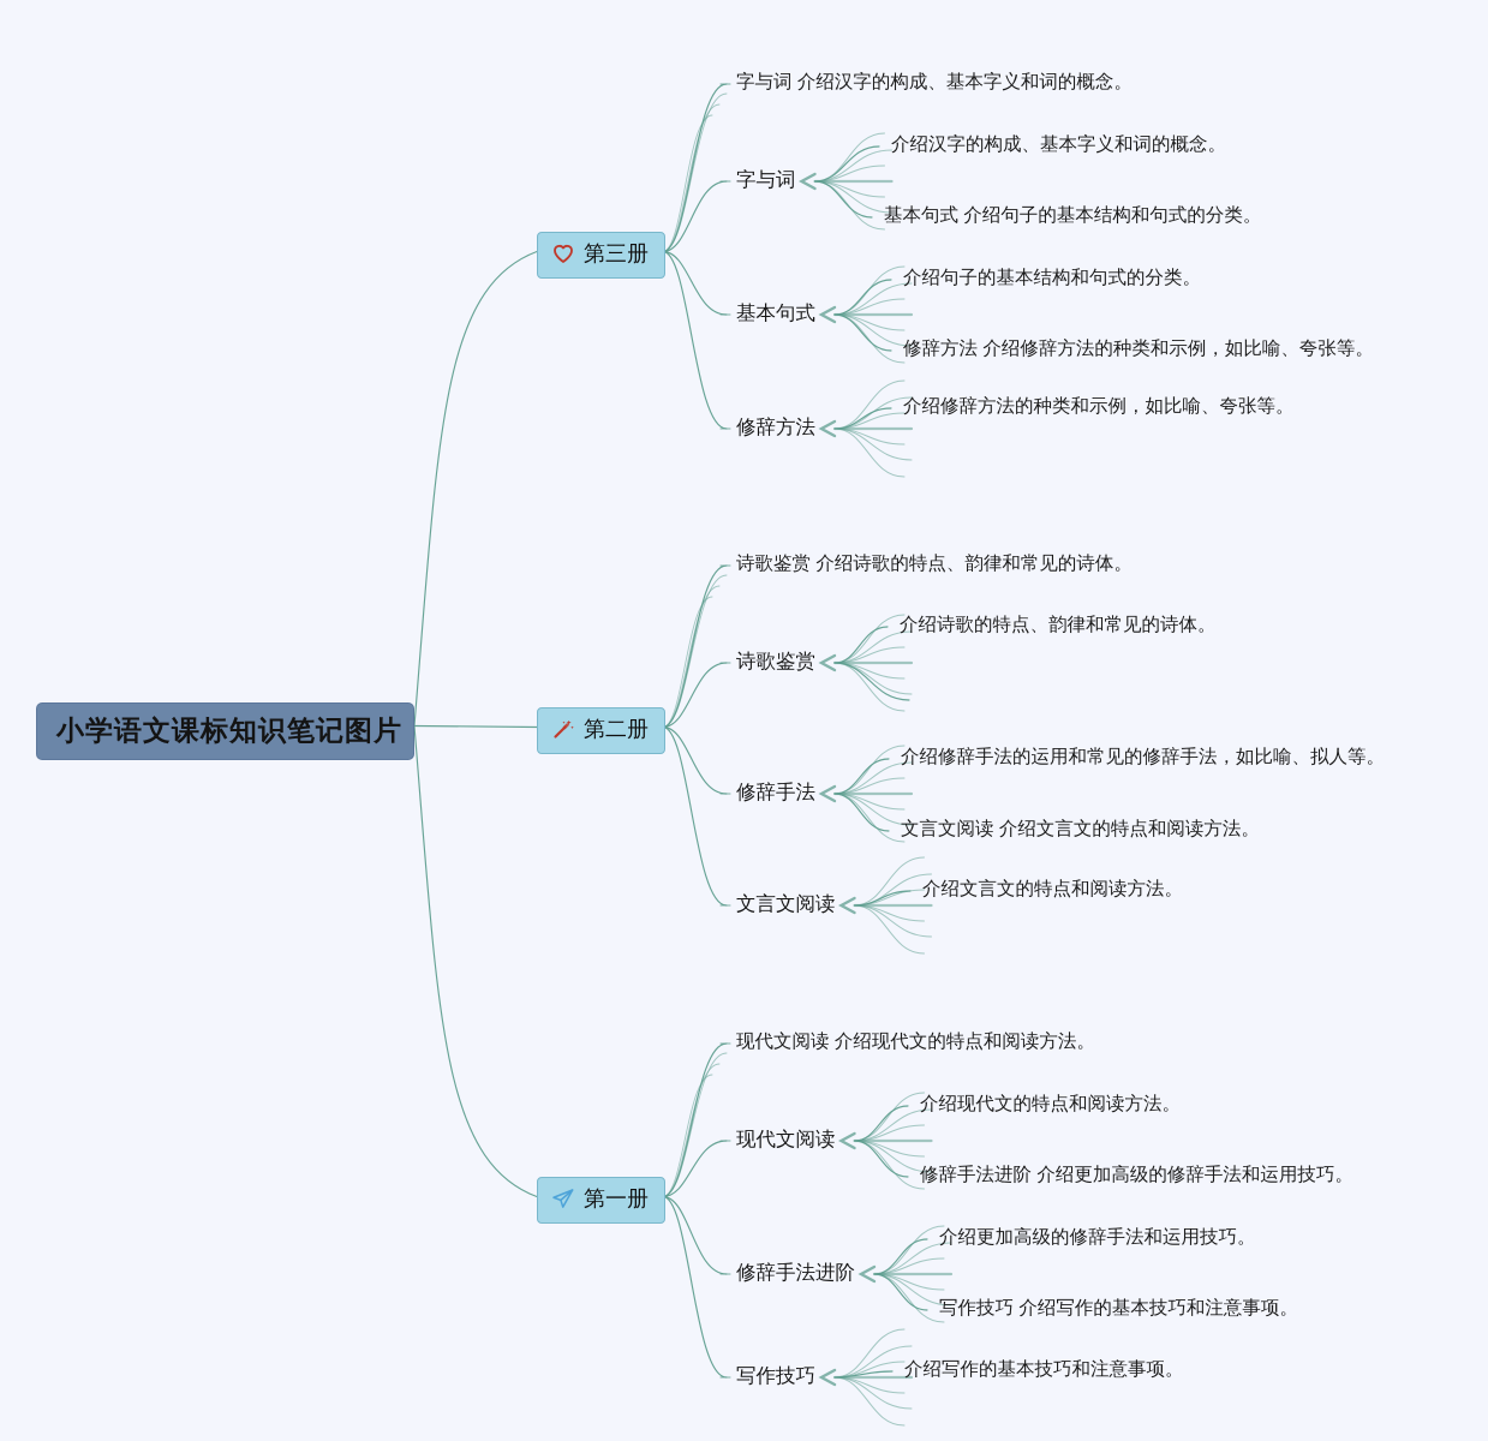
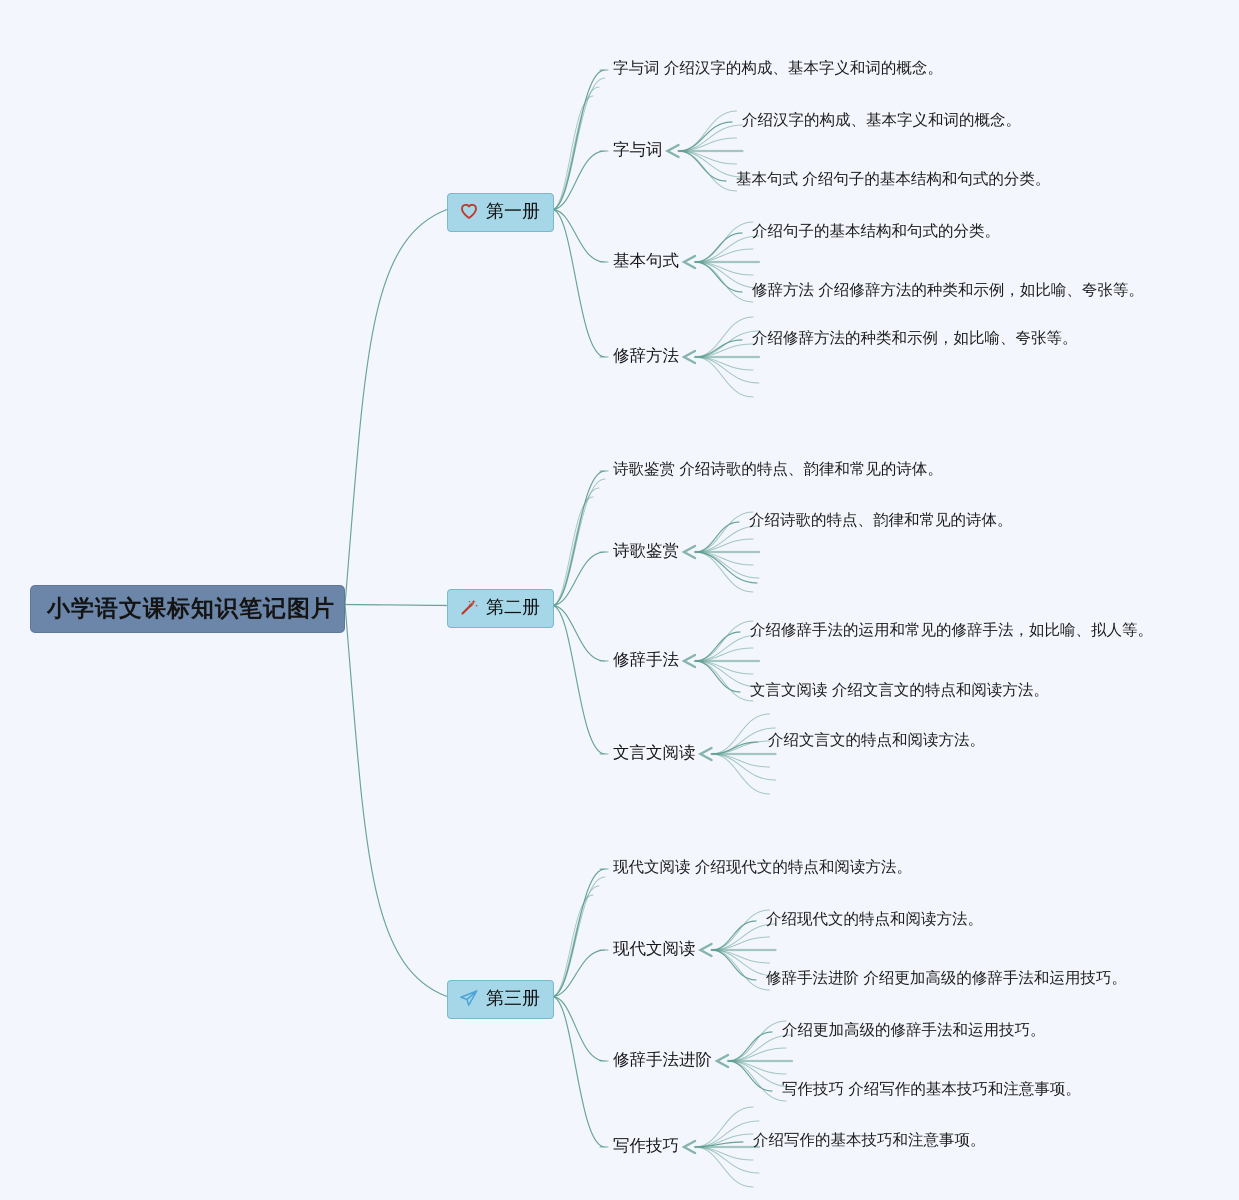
  小学语文课标知识笔记图片
- 第三册
+ 第一册
  字与词 介绍汉字的构成、基本字义和词的概念。
  字与词
  基本句式
  修辞方法
  介绍汉字的构成、基本字义和词的概念。
  基本句式 介绍句子的基本结构和句式的分类。
  介绍句子的基本结构和句式的分类。
  修辞方法 介绍修辞方法的种类和示例，如比喻、夸张等。
  介绍修辞方法的种类和示例，如比喻、夸张等。
  第二册
  诗歌鉴赏 介绍诗歌的特点、韵律和常见的诗体。
  诗歌鉴赏
  修辞手法
  文言文阅读
  介绍诗歌的特点、韵律和常见的诗体。
  介绍修辞手法的运用和常见的修辞手法，如比喻、拟人等。
  文言文阅读 介绍文言文的特点和阅读方法。
  介绍文言文的特点和阅读方法。
- 第一册
+ 第三册
  现代文阅读 介绍现代文的特点和阅读方法。
  现代文阅读
  修辞手法进阶
  写作技巧
  介绍现代文的特点和阅读方法。
  修辞手法进阶 介绍更加高级的修辞手法和运用技巧。
  介绍更加高级的修辞手法和运用技巧。
  写作技巧 介绍写作的基本技巧和注意事项。
  介绍写作的基本技巧和注意事项。
